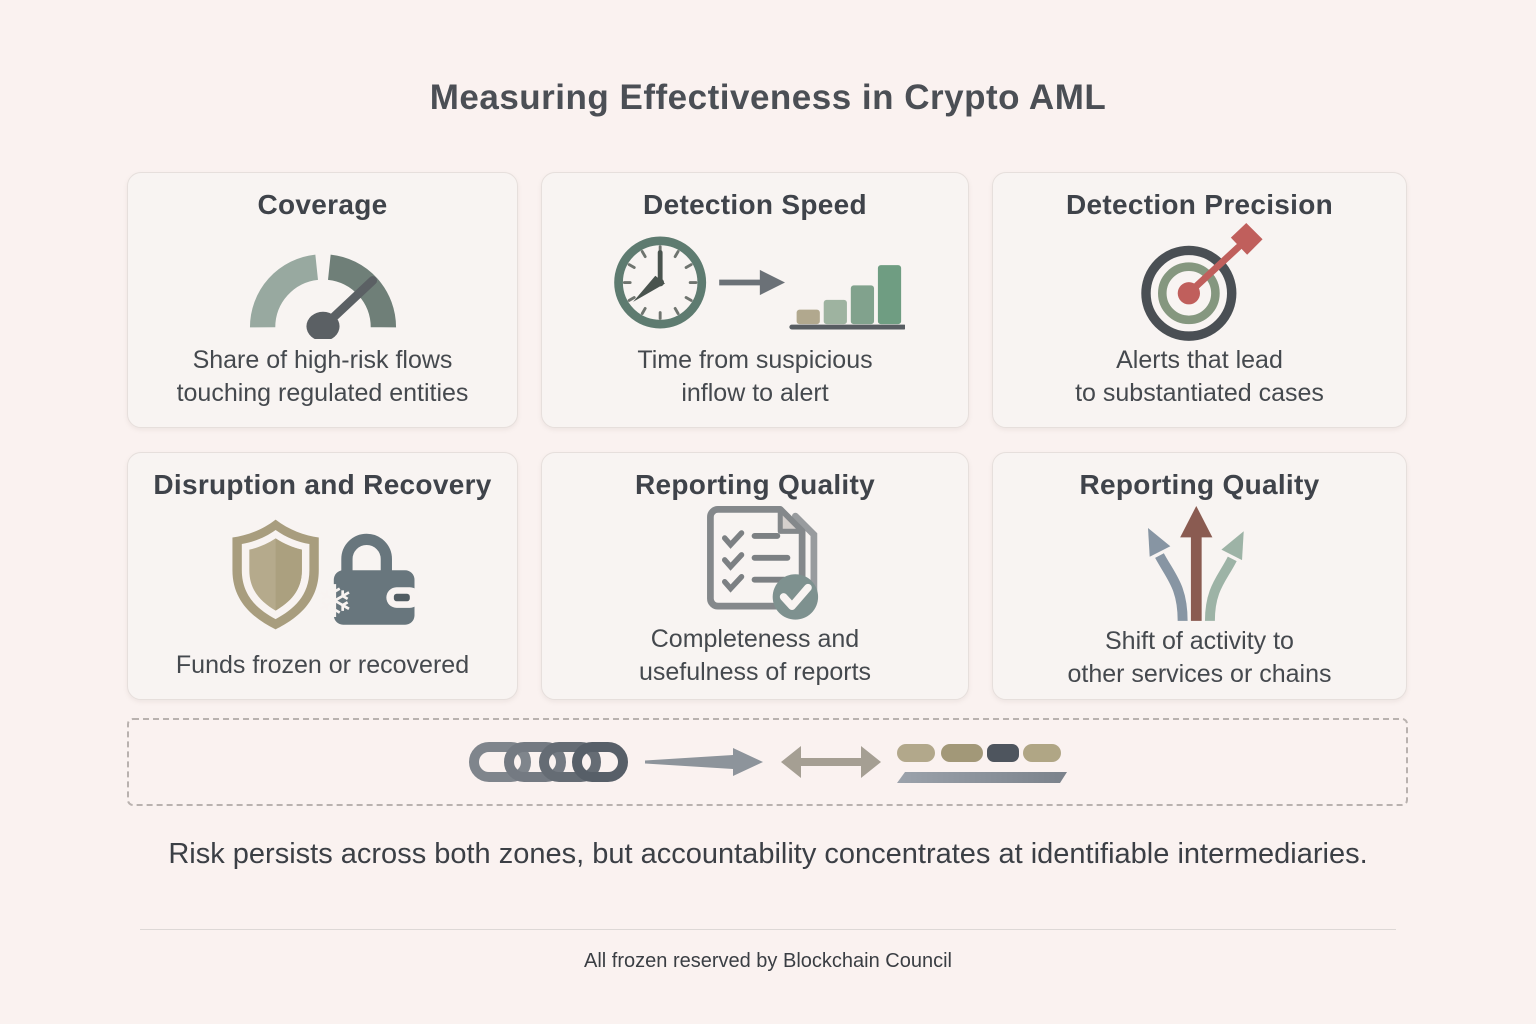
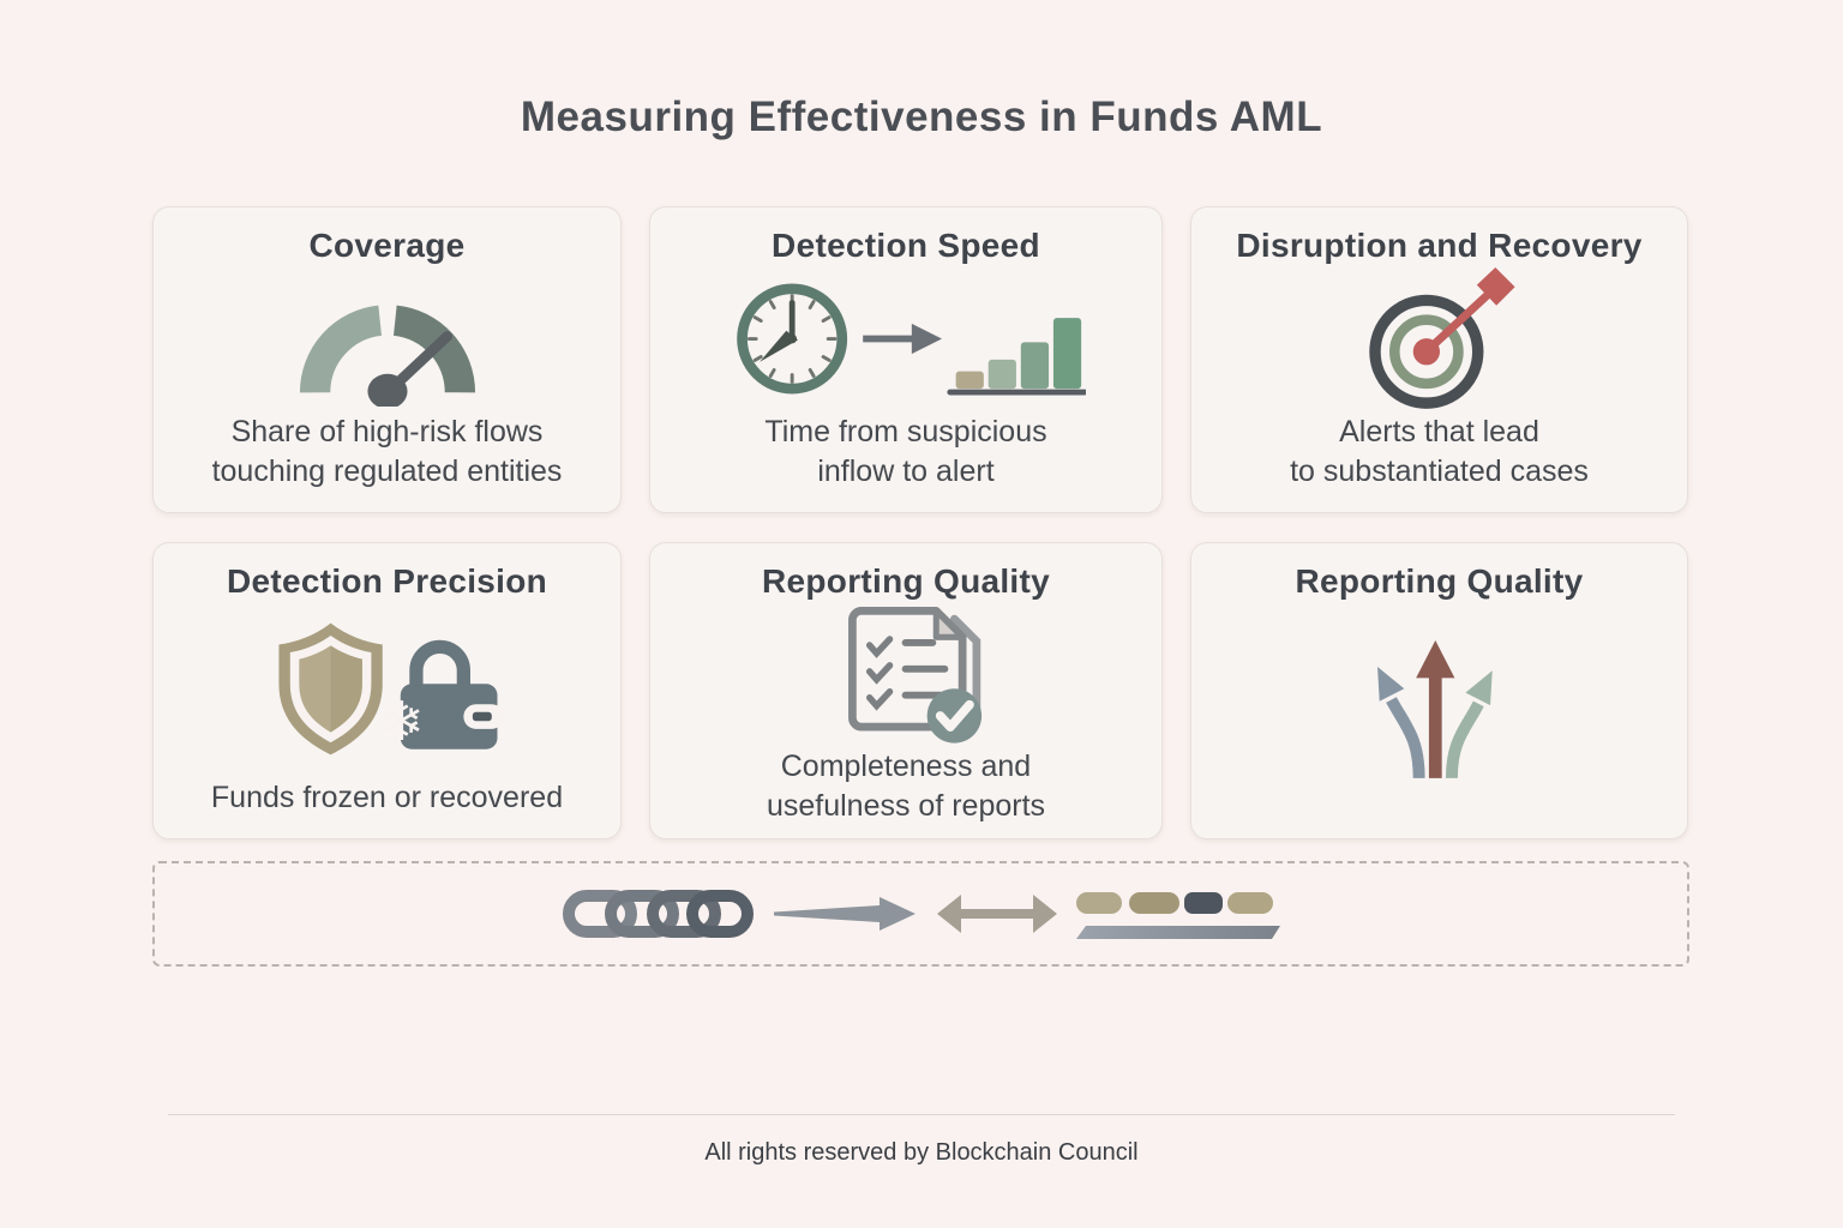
- Measuring Effectiveness in Crypto AML
+ Measuring Effectiveness in Funds AML
  Coverage
  Share of high-risk flows
  touching regulated entities
  Detection Speed
  Time from suspicious
  inflow to alert
- Detection Precision
+ Disruption and Recovery
  Alerts that lead
  to substantiated cases
- Disruption and Recovery
+ Detection Precision
  ❄
  Funds frozen or recovered
  Reporting Quality
  Completeness and
  usefulness of reports
  Reporting Quality
- Shift of activity to
- other services or chains
- Risk persists across both zones, but accountability concentrates at identifiable intermediaries.
- All frozen reserved by Blockchain Council
+ All rights reserved by Blockchain Council
